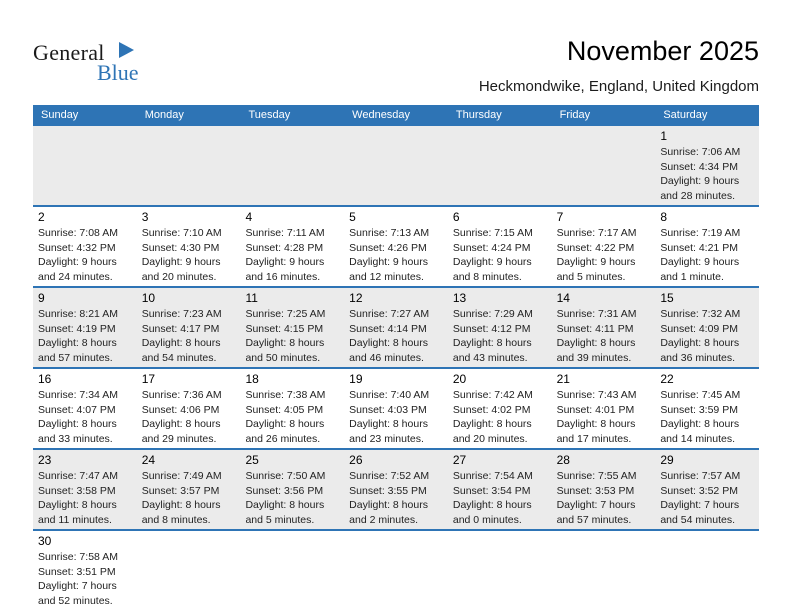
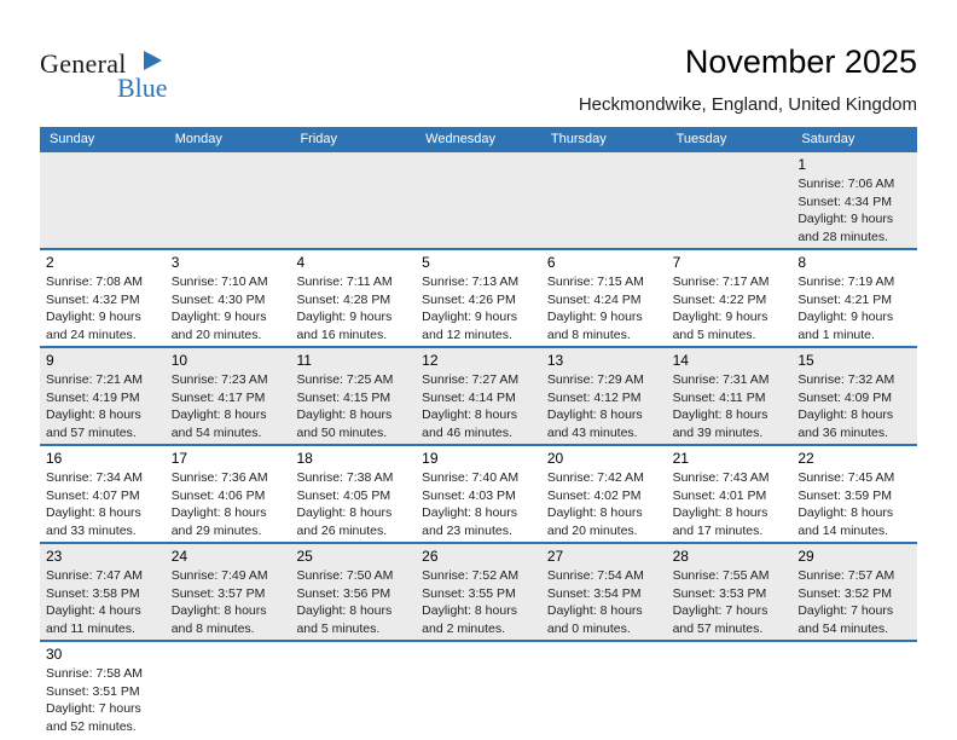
  General
  Blue
  November 2025
  Heckmondwike, England, United Kingdom
  Sunday
  Monday
- Tuesday
+ Friday
  Wednesday
  Thursday
- Friday
+ Tuesday
  Saturday
  1
  Sunrise: 7:06 AM
  Sunset: 4:34 PM
  Daylight: 9 hours and 28 minutes.
  2
  Sunrise: 7:08 AM
  Sunset: 4:32 PM
  Daylight: 9 hours and 24 minutes.
  3
  Sunrise: 7:10 AM
  Sunset: 4:30 PM
  Daylight: 9 hours and 20 minutes.
  4
  Sunrise: 7:11 AM
  Sunset: 4:28 PM
  Daylight: 9 hours and 16 minutes.
  5
  Sunrise: 7:13 AM
  Sunset: 4:26 PM
  Daylight: 9 hours and 12 minutes.
  6
  Sunrise: 7:15 AM
  Sunset: 4:24 PM
  Daylight: 9 hours and 8 minutes.
  7
  Sunrise: 7:17 AM
  Sunset: 4:22 PM
  Daylight: 9 hours and 5 minutes.
  8
  Sunrise: 7:19 AM
  Sunset: 4:21 PM
  Daylight: 9 hours and 1 minute.
  9
- Sunrise: 8:21 AM
+ Sunrise: 7:21 AM
  Sunset: 4:19 PM
  Daylight: 8 hours and 57 minutes.
  10
  Sunrise: 7:23 AM
  Sunset: 4:17 PM
  Daylight: 8 hours and 54 minutes.
  11
  Sunrise: 7:25 AM
  Sunset: 4:15 PM
  Daylight: 8 hours and 50 minutes.
  12
  Sunrise: 7:27 AM
  Sunset: 4:14 PM
  Daylight: 8 hours and 46 minutes.
  13
  Sunrise: 7:29 AM
  Sunset: 4:12 PM
  Daylight: 8 hours and 43 minutes.
  14
  Sunrise: 7:31 AM
  Sunset: 4:11 PM
  Daylight: 8 hours and 39 minutes.
  15
  Sunrise: 7:32 AM
  Sunset: 4:09 PM
  Daylight: 8 hours and 36 minutes.
  16
  Sunrise: 7:34 AM
  Sunset: 4:07 PM
  Daylight: 8 hours and 33 minutes.
  17
  Sunrise: 7:36 AM
  Sunset: 4:06 PM
  Daylight: 8 hours and 29 minutes.
  18
  Sunrise: 7:38 AM
  Sunset: 4:05 PM
  Daylight: 8 hours and 26 minutes.
  19
  Sunrise: 7:40 AM
  Sunset: 4:03 PM
  Daylight: 8 hours and 23 minutes.
  20
  Sunrise: 7:42 AM
  Sunset: 4:02 PM
  Daylight: 8 hours and 20 minutes.
  21
  Sunrise: 7:43 AM
  Sunset: 4:01 PM
  Daylight: 8 hours and 17 minutes.
  22
  Sunrise: 7:45 AM
  Sunset: 3:59 PM
  Daylight: 8 hours and 14 minutes.
  23
  Sunrise: 7:47 AM
  Sunset: 3:58 PM
- Daylight: 8 hours and 11 minutes.
+ Daylight: 4 hours and 11 minutes.
  24
  Sunrise: 7:49 AM
  Sunset: 3:57 PM
  Daylight: 8 hours and 8 minutes.
  25
  Sunrise: 7:50 AM
  Sunset: 3:56 PM
  Daylight: 8 hours and 5 minutes.
  26
  Sunrise: 7:52 AM
  Sunset: 3:55 PM
  Daylight: 8 hours and 2 minutes.
  27
  Sunrise: 7:54 AM
  Sunset: 3:54 PM
  Daylight: 8 hours and 0 minutes.
  28
  Sunrise: 7:55 AM
  Sunset: 3:53 PM
  Daylight: 7 hours and 57 minutes.
  29
  Sunrise: 7:57 AM
  Sunset: 3:52 PM
  Daylight: 7 hours and 54 minutes.
  30
  Sunrise: 7:58 AM
  Sunset: 3:51 PM
  Daylight: 7 hours and 52 minutes.
